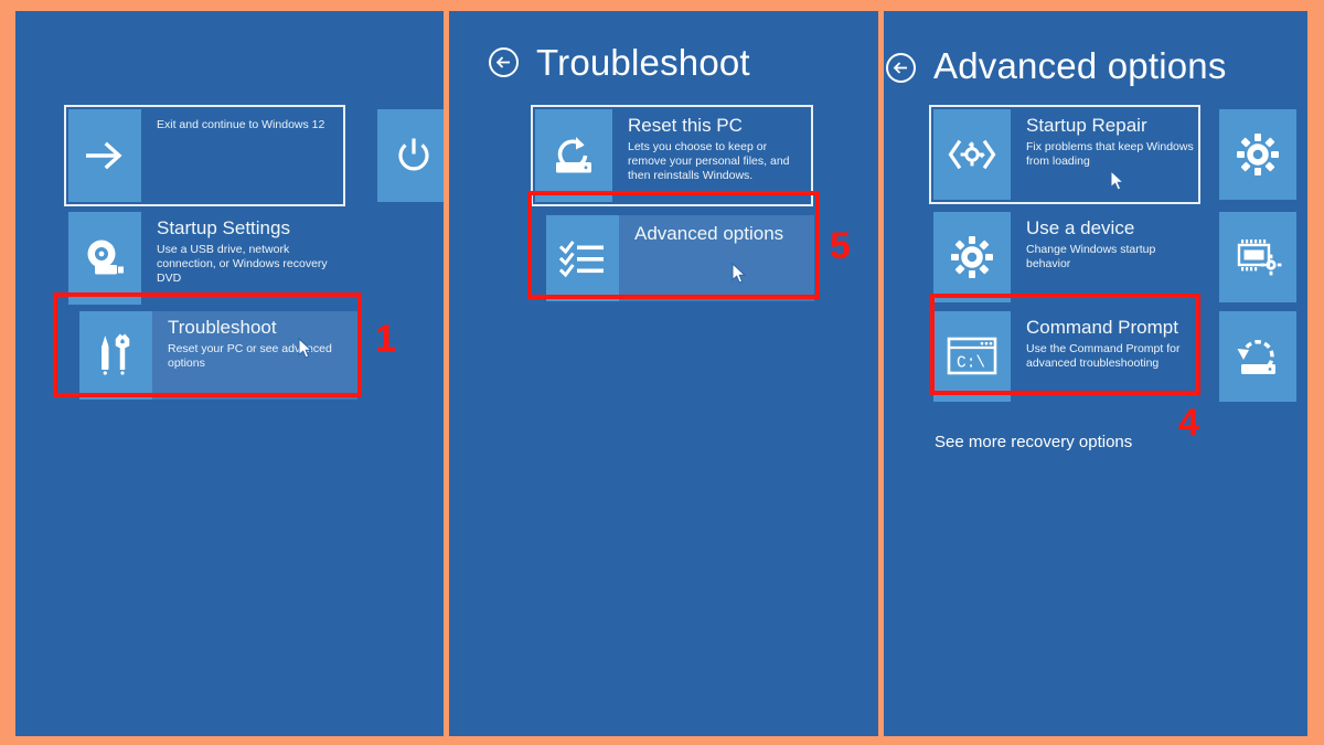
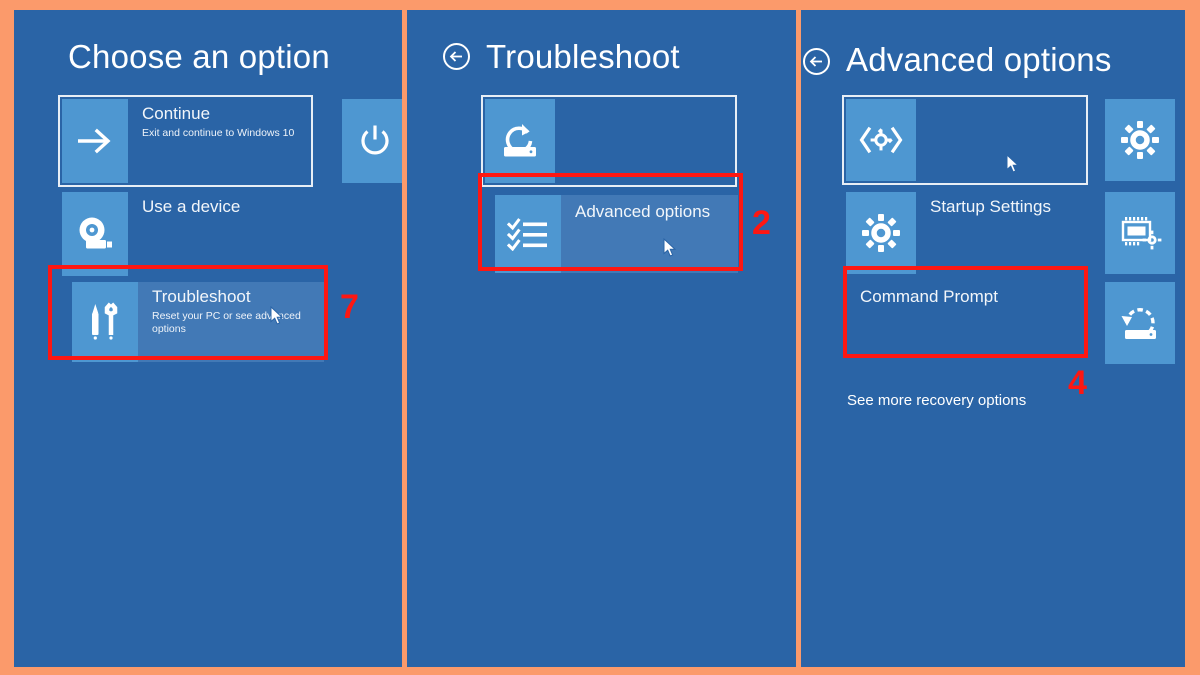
+ Choose an option
+ Continue
- Exit and continue to Windows 12
+ Exit and continue to Windows 10
- Startup Settings
+ Use a device
- Use a USB drive, network connection, or Windows recovery DVD
  Troubleshoot
  Reset your PC or see advced options
  Troubleshoot
- Reset this PC
- Lets you choose to keep or remove your personal files, and then reinstalls Windows.
  Advanced options
  Advanced options
- Startup Repair
- Fix problems that keep Windows from loading
- Use a device
+ Startup Settings
- Change Windows startup behavior
- C:\
  Command Prompt
- Use the Command Prompt for advanced troubleshooting
  See more recovery options
- 1
+ 7
- 5
+ 2
  4
